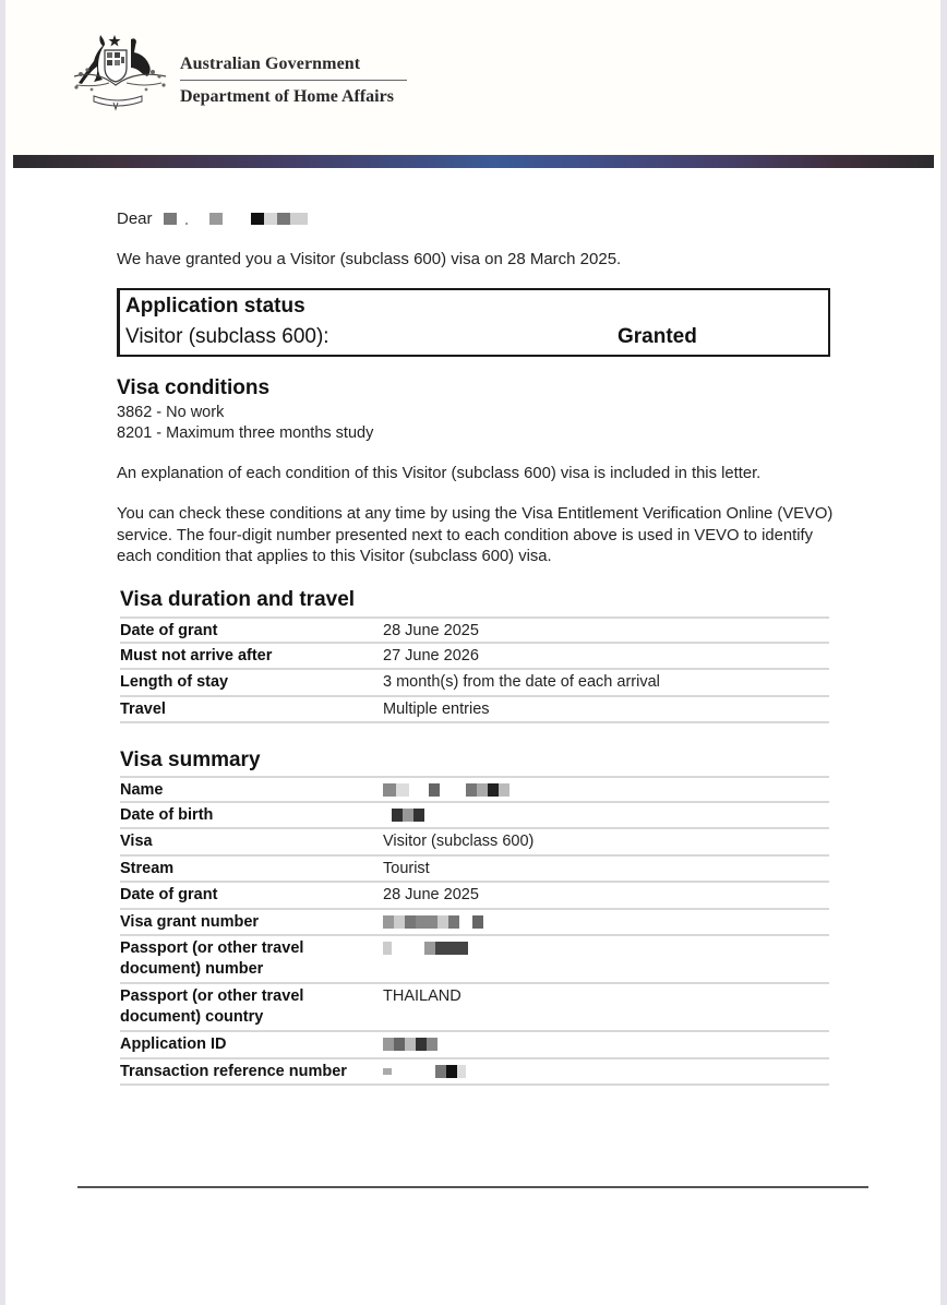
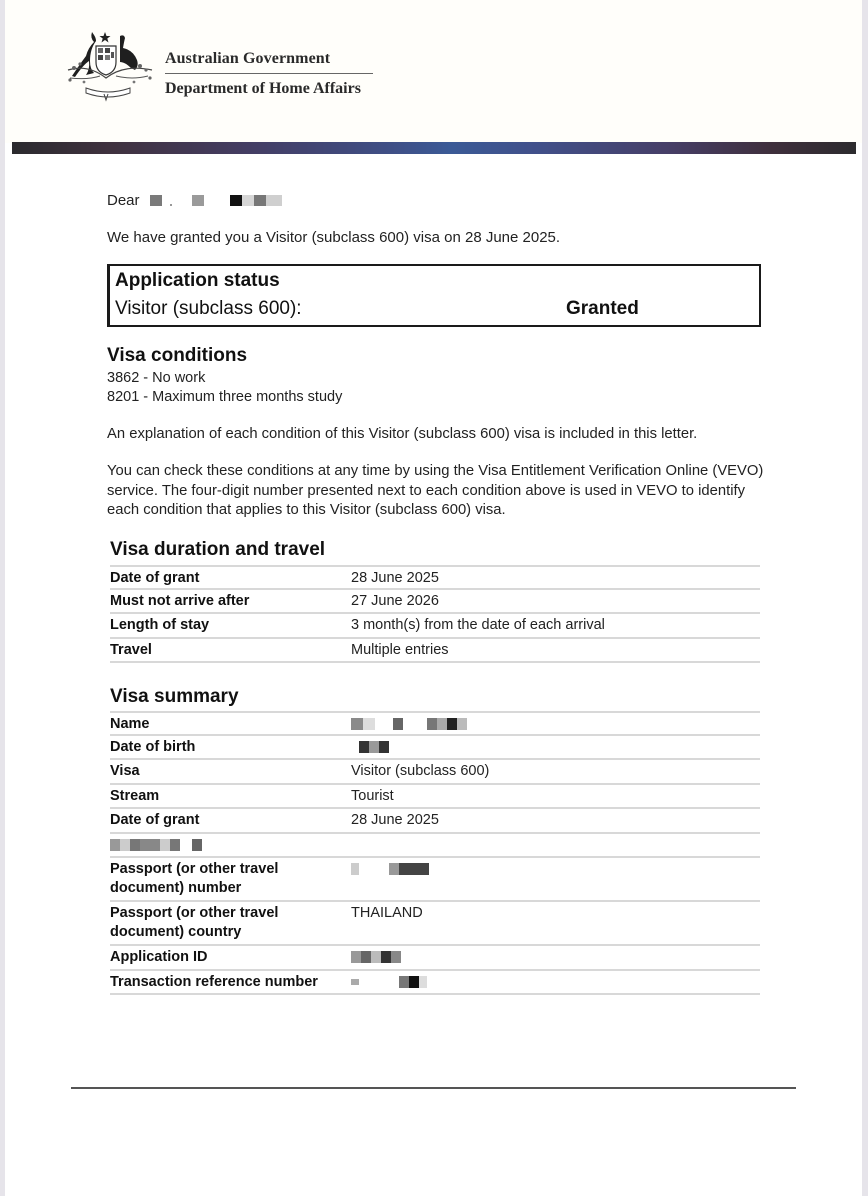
  Australian Government
  Department of Home Affairs
  Dear
- We have granted you a Visitor (subclass 600) visa on 28 March 2025.
+ We have granted you a Visitor (subclass 600) visa on 28 June 2025.
  Application status
  Visitor (subclass 600):
  Granted
  Visa conditions
  3862 - No work
  8201 - Maximum three months study
  An explanation of each condition of this Visitor (subclass 600) visa is included in this letter.
  You can check these conditions at any time by using the Visa Entitlement Verification Online (VEVO) service. The four-digit number presented next to each condition above is used in VEVO to identify each condition that applies to this Visitor (subclass 600) visa.
  Visa duration and travel
  Date of grant
  28 June 2025
  Must not arrive after
  27 June 2026
  Length of stay
  3 month(s) from the date of each arrival
  Travel
  Multiple entries
  Visa summary
  Name
  Date of birth
  Visa
  Visitor (subclass 600)
  Stream
  Tourist
  Date of grant
  28 June 2025
- Visa grant number
  Passport (or other travel document) number
  Passport (or other travel document) country
  THAILAND
  Application ID
  Transaction reference number
